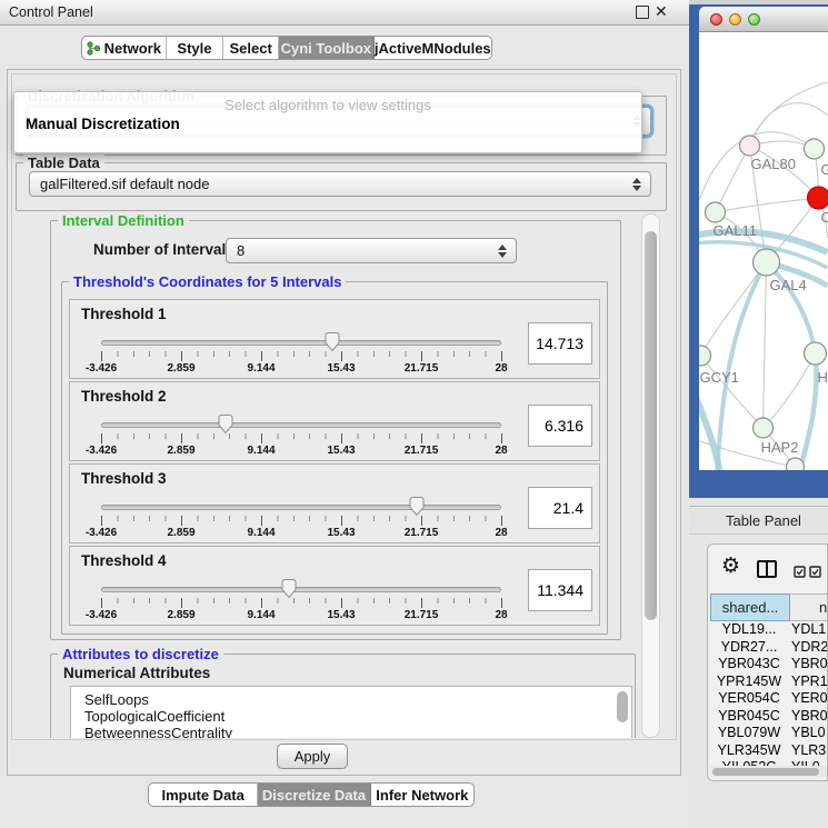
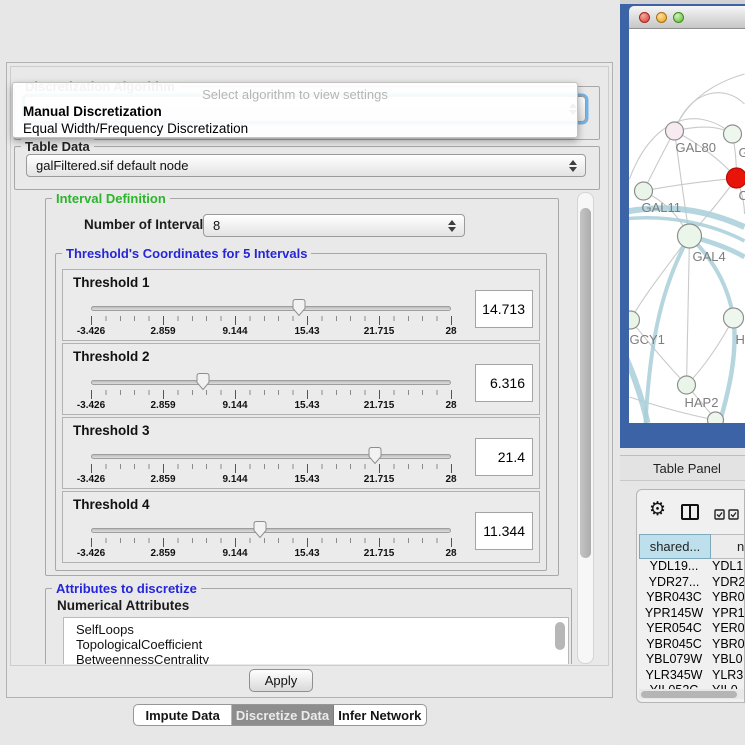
- Control Panel
- ✕
- Network
- Style
- Select
- Cyni Toolbox
- jActiveMNodules
  Select algorithm to view settings
  Manual Discretization
+ Equal Width/Frequency Discretization
  Table Data
  galFiltered.sif default node
  Interval Definition
  Number of Interval
  8
  Threshold's Coordinates for 5 Intervals
  Threshold 1
  -3.426
  2.859
  9.144
  15.43
  21.715
  28
  14.713
  Threshold 2
  -3.426
  2.859
  9.144
  15.43
  21.715
  28
  6.316
  Threshold 3
  -3.426
  2.859
  9.144
  15.43
  21.715
  28
  21.4
  Threshold 4
  -3.426
  2.859
  9.144
  15.43
  21.715
  28
  11.344
  Attributes to discretize
  Numerical Attributes
  SelfLoops
  TopologicalCoefficient
  BetweennessCentrality
  Apply
  Impute Data
  Discretize Data
  Infer Network
  GAL80
  G
  C
  GAL11
  GAL4
  GCY1
  H
  HAP2
  Table Panel
  ⚙
  shared...
  YDL19...
  YDL1
  YDR27...
  YDR2
  YBR043C
  YBR0
  YPR145W
  YPR1
  YER054C
  YER0
  YBR045C
  YBR0
  YBL079W
  YBL0
  YLR345W
  YLR3
